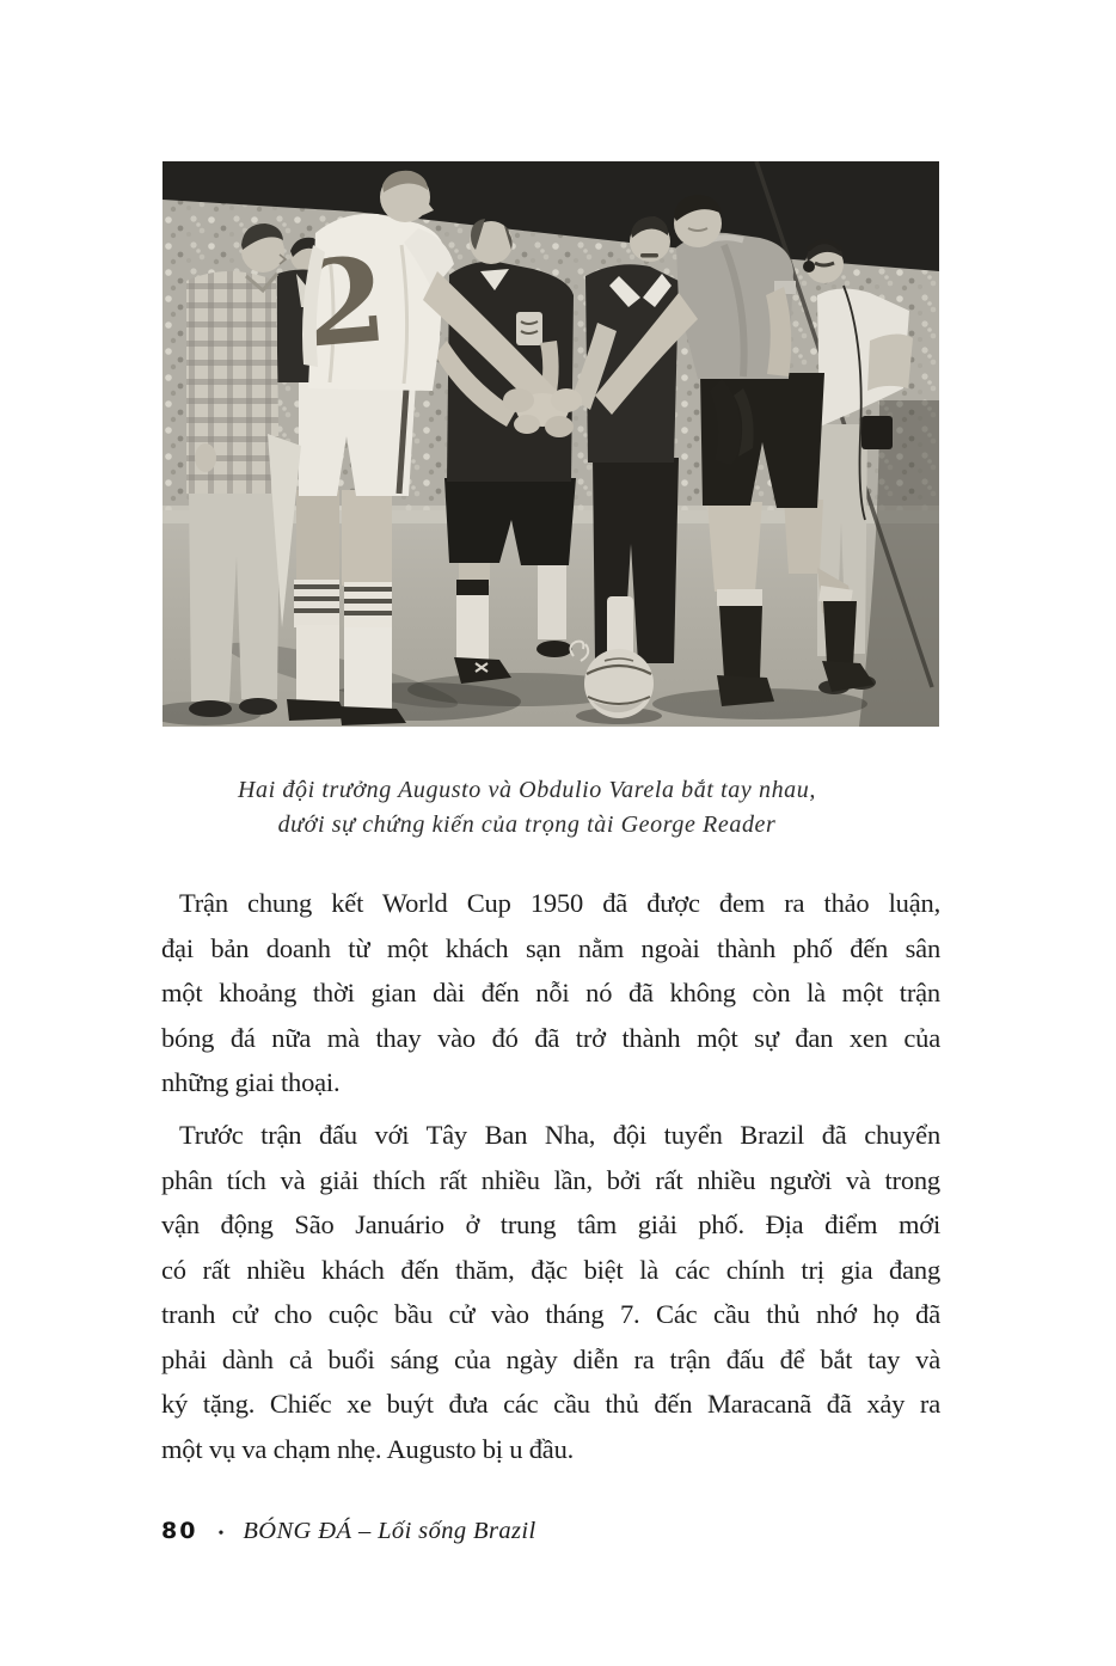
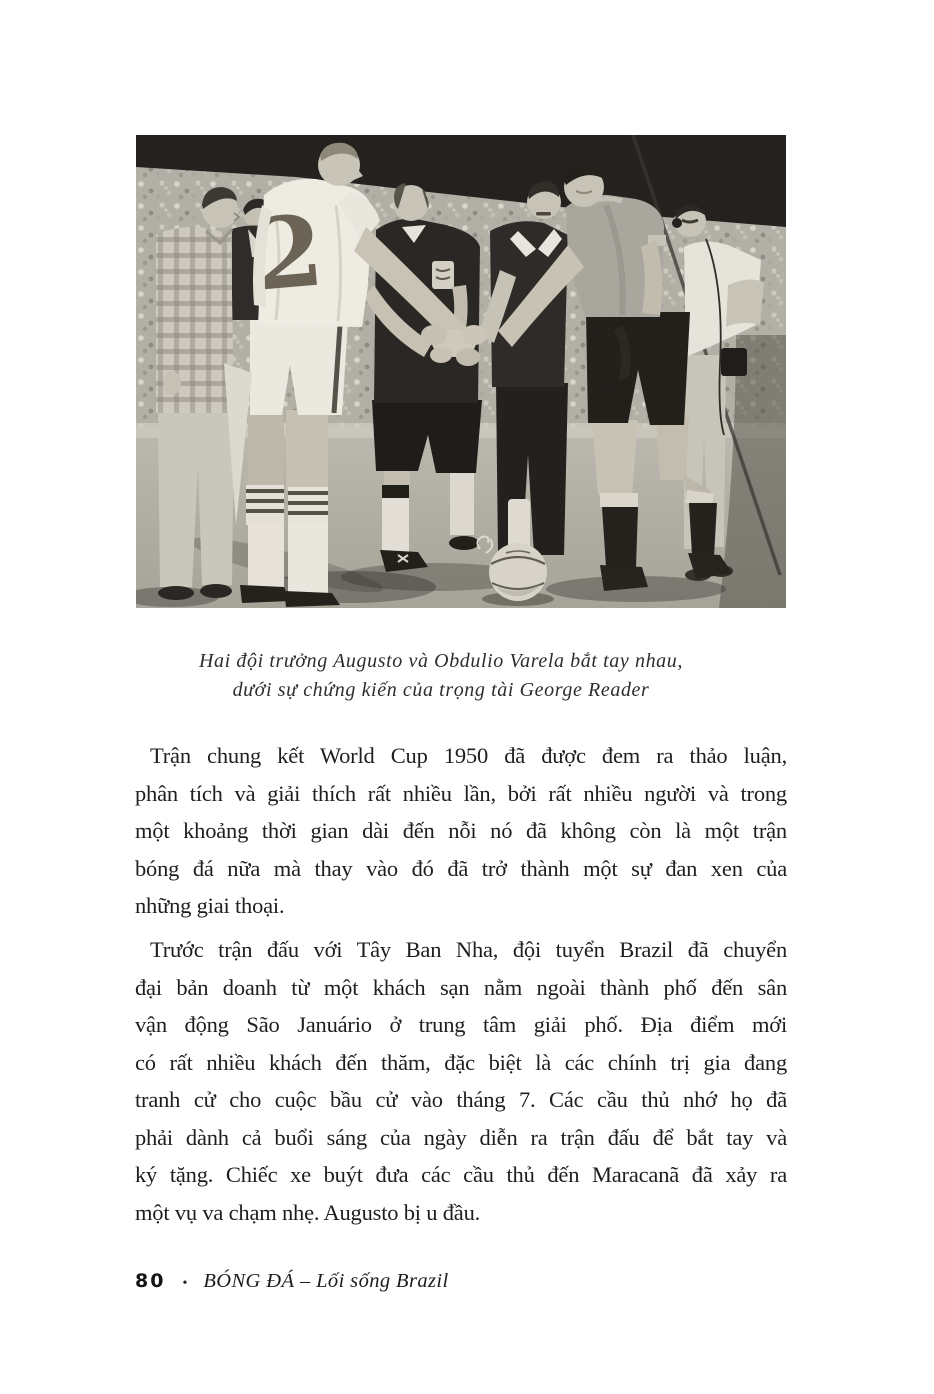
  Hai đội trưởng Augusto và Obdulio Varela bắt tay nhau,
  dưới sự chứng kiến của trọng tài George Reader
  Trận chung kết World Cup 1950 đã được đem ra thảo luận,
- đại bản doanh từ một khách sạn nằm ngoài thành phố đến sân
+ phân tích và giải thích rất nhiều lần, bởi rất nhiều người và trong
  một khoảng thời gian dài đến nỗi nó đã không còn là một trận
  bóng đá nữa mà thay vào đó đã trở thành một sự đan xen của
  những giai thoại.
  Trước trận đấu với Tây Ban Nha, đội tuyển Brazil đã chuyển
- phân tích và giải thích rất nhiều lần, bởi rất nhiều người và trong
+ đại bản doanh từ một khách sạn nằm ngoài thành phố đến sân
  vận động São Januário ở trung tâm giải phố. Địa điểm mới
  có rất nhiều khách đến thăm, đặc biệt là các chính trị gia đang
  tranh cử cho cuộc bầu cử vào tháng 7. Các cầu thủ nhớ họ đã
  phải dành cả buổi sáng của ngày diễn ra trận đấu để bắt tay và
  ký tặng. Chiếc xe buýt đưa các cầu thủ đến Maracanã đã xảy ra
  một vụ va chạm nhẹ. Augusto bị u đầu.
  80
  •
  BÓNG ĐÁ – Lối sống Brazil
